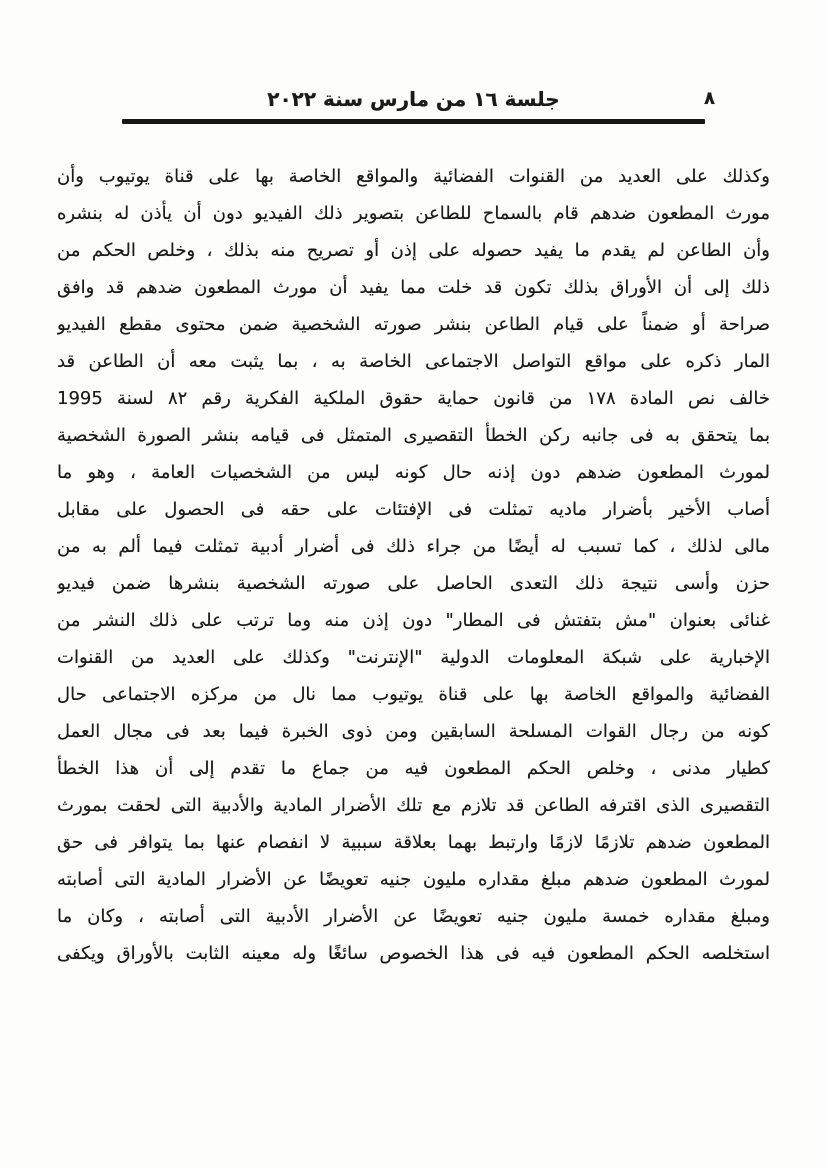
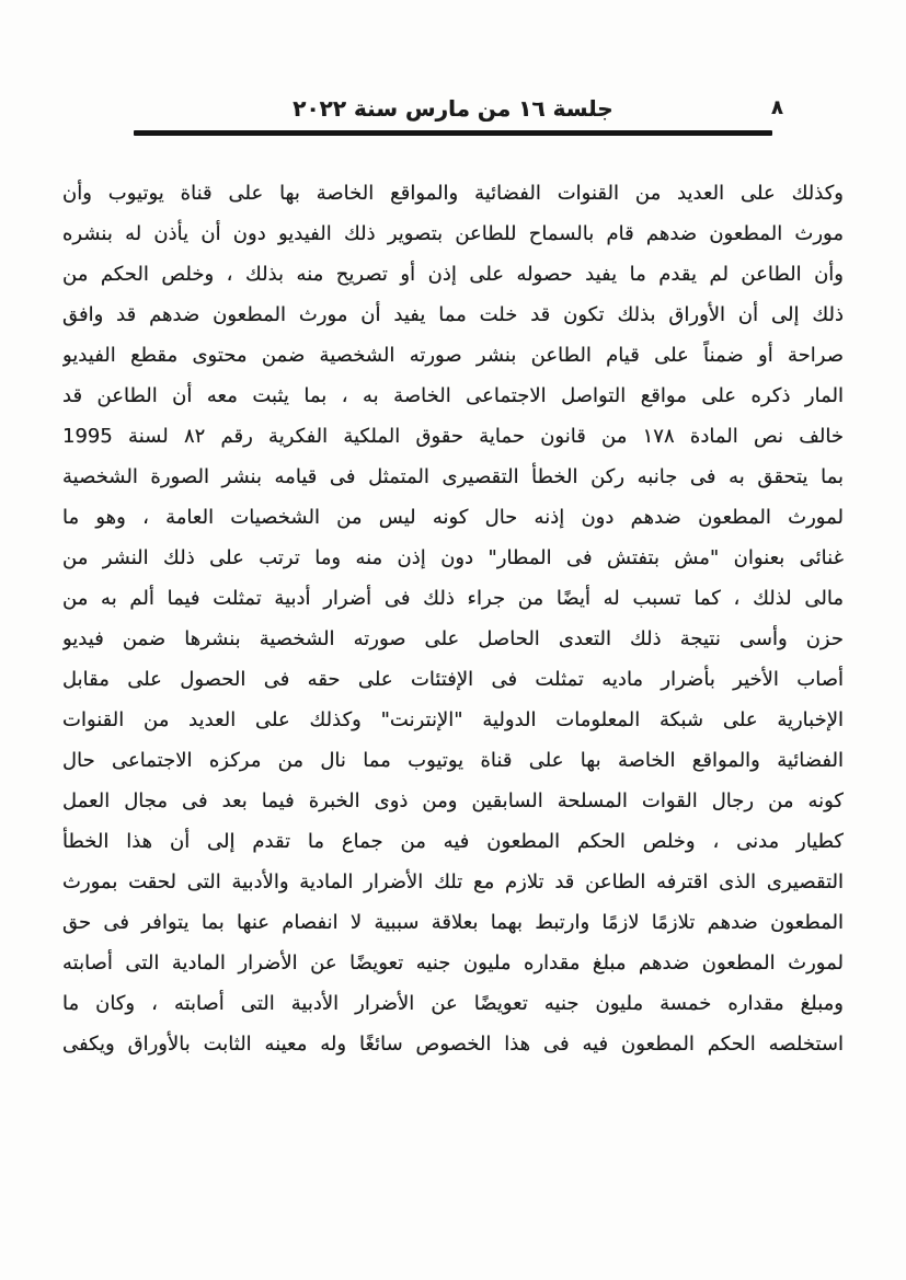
  ٨
  جلسة ١٦ من مارس سنة ٢٠٢٢
  وكذلك على العديد من القنوات الفضائية والمواقع الخاصة بها على قناة يوتيوب وأن
  مورث المطعون ضدهم قام بالسماح للطاعن بتصوير ذلك الفيديو دون أن يأذن له بنشره
  وأن الطاعن لم يقدم ما يفيد حصوله على إذن أو تصريح منه بذلك ، وخلص الحكم من
  ذلك إلى أن الأوراق بذلك تكون قد خلت مما يفيد أن مورث المطعون ضدهم قد وافق
  صراحة أو ضمناً على قيام الطاعن بنشر صورته الشخصية ضمن محتوى مقطع الفيديو
  المار ذكره على مواقع التواصل الاجتماعى الخاصة به ، بما يثبت معه أن الطاعن قد
  خالف نص المادة ١٧٨ من قانون حماية حقوق الملكية الفكرية رقم ٨٢ لسنة 1995
  بما يتحقق به فى جانبه ركن الخطأ التقصيرى المتمثل فى قيامه بنشر الصورة الشخصية
  لمورث المطعون ضدهم دون إذنه حال كونه ليس من الشخصيات العامة ، وهو ما
- أصاب الأخير بأضرار ماديه تمثلت فى الإفتئات على حقه فى الحصول على مقابل
+ غنائى بعنوان "مش بتفتش فى المطار" دون إذن منه وما ترتب على ذلك النشر من
  مالى لذلك ، كما تسبب له أيضًا من جراء ذلك فى أضرار أدبية تمثلت فيما ألم به من
  حزن وأسى نتيجة ذلك التعدى الحاصل على صورته الشخصية بنشرها ضمن فيديو
- غنائى بعنوان "مش بتفتش فى المطار" دون إذن منه وما ترتب على ذلك النشر من
+ أصاب الأخير بأضرار ماديه تمثلت فى الإفتئات على حقه فى الحصول على مقابل
  الإخبارية على شبكة المعلومات الدولية "الإنترنت" وكذلك على العديد من القنوات
  الفضائية والمواقع الخاصة بها على قناة يوتيوب مما نال من مركزه الاجتماعى حال
  كونه من رجال القوات المسلحة السابقين ومن ذوى الخبرة فيما بعد فى مجال العمل
  كطيار مدنى ، وخلص الحكم المطعون فيه من جماع ما تقدم إلى أن هذا الخطأ
  التقصيرى الذى اقترفه الطاعن قد تلازم مع تلك الأضرار المادية والأدبية التى لحقت بمورث
  المطعون ضدهم تلازمًا لازمًا وارتبط بهما بعلاقة سببية لا انفصام عنها بما يتوافر فى حق
  لمورث المطعون ضدهم مبلغ مقداره مليون جنيه تعويضًا عن الأضرار المادية التى أصابته
  ومبلغ مقداره خمسة مليون جنيه تعويضًا عن الأضرار الأدبية التى أصابته ، وكان ما
  استخلصه الحكم المطعون فيه فى هذا الخصوص سائغًا وله معينه الثابت بالأوراق ويكفى
